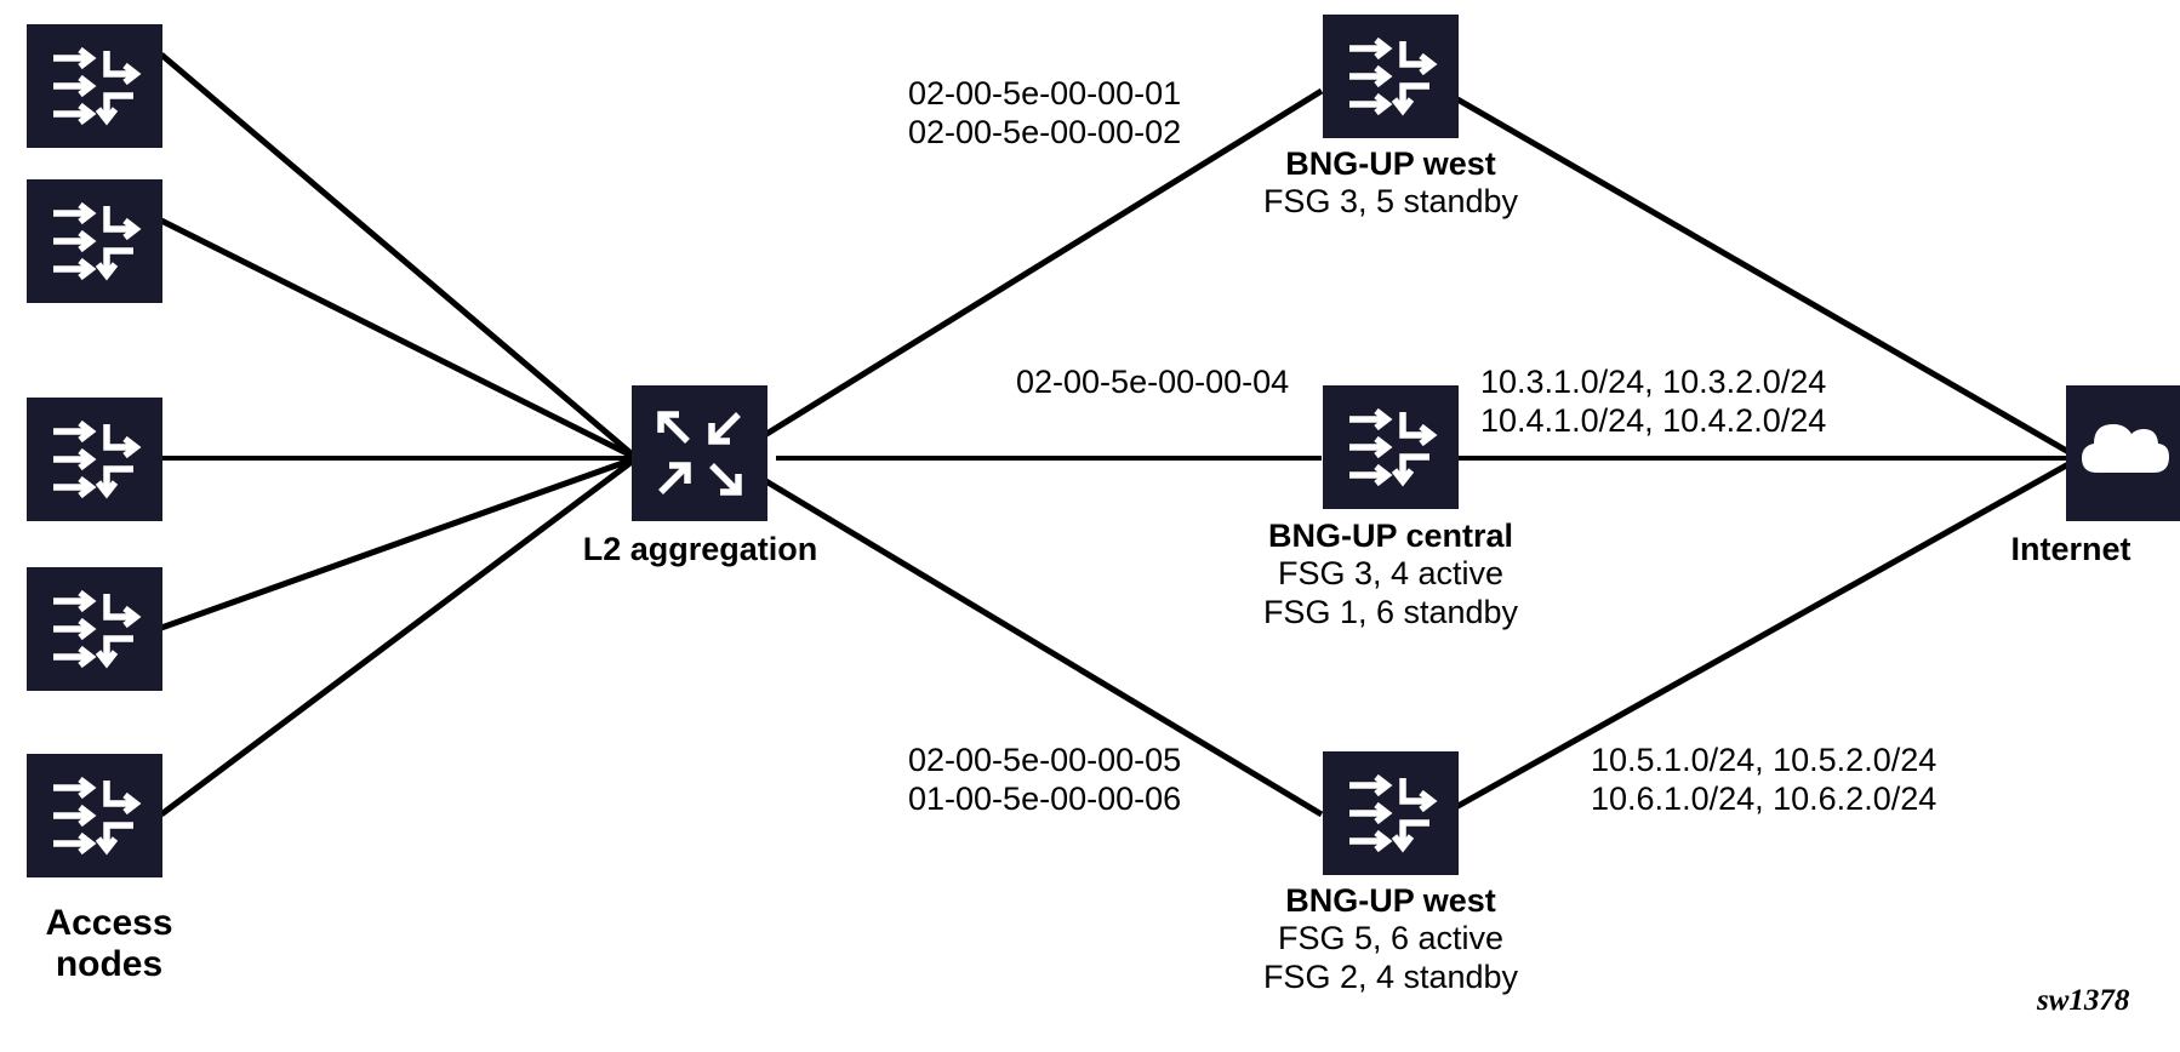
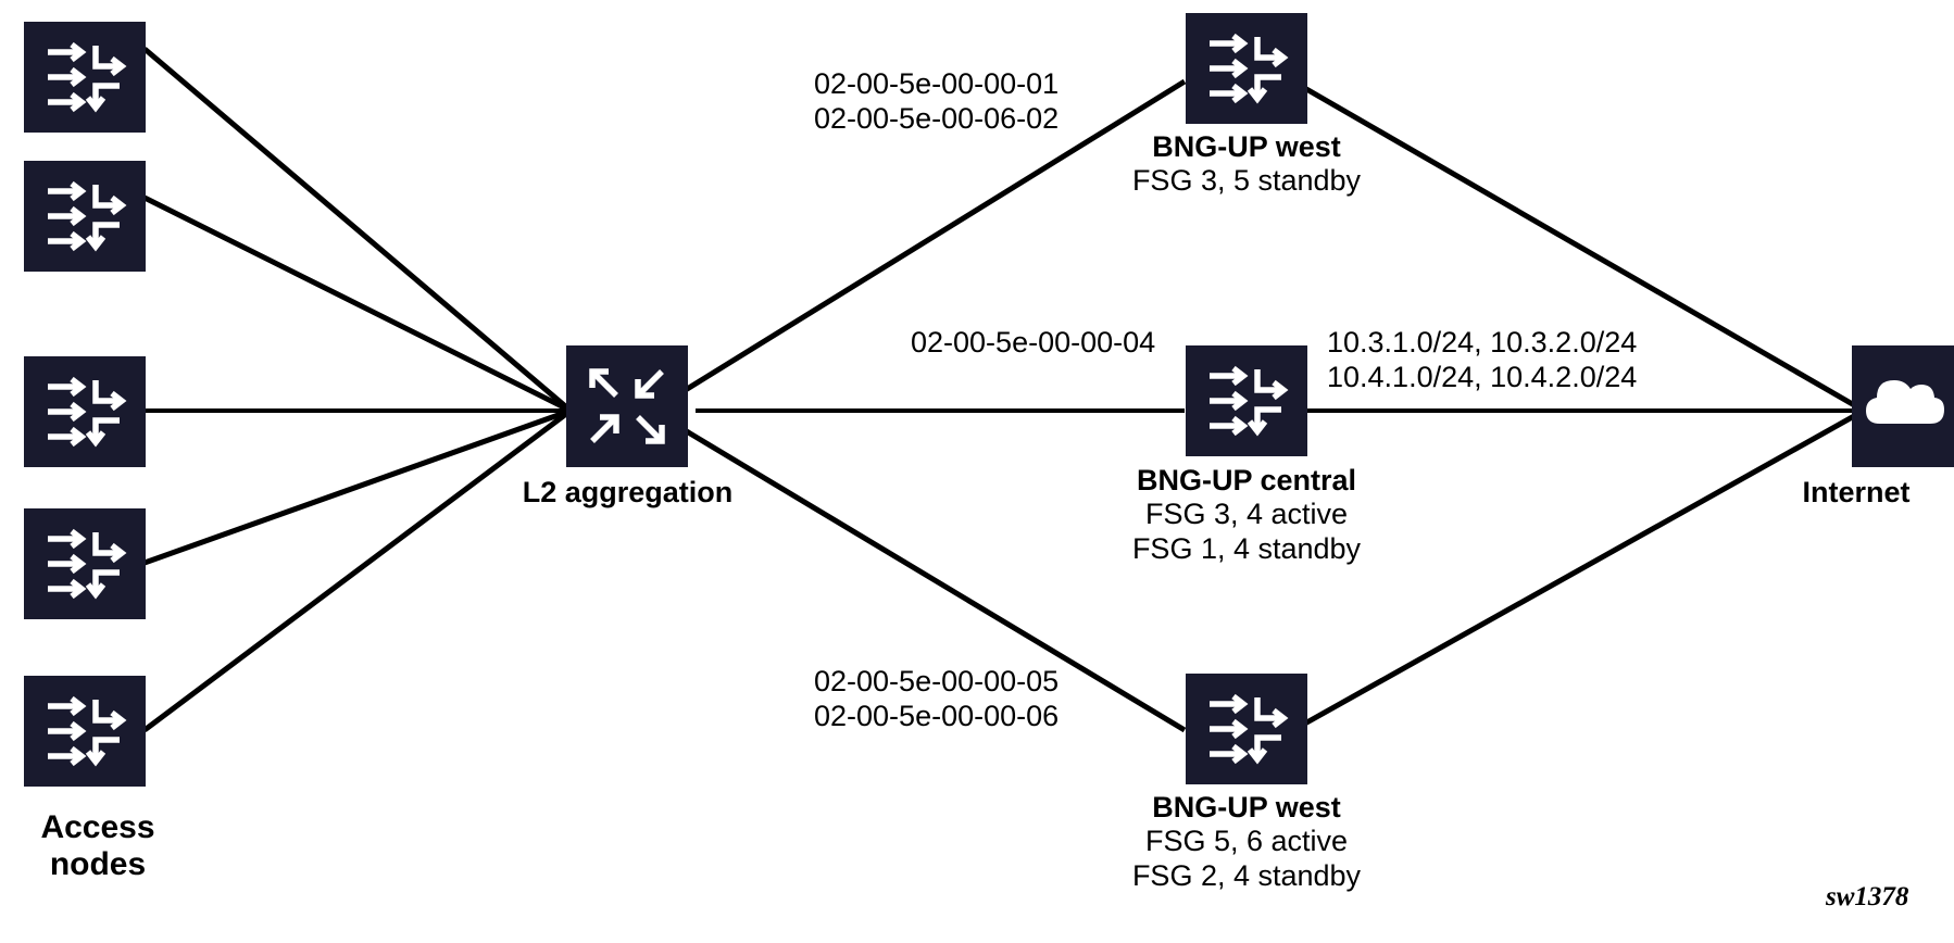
  Access
  nodes
  L2 aggregation
  BNG-UP west
  FSG 3, 5 standby
  BNG-UP central
  FSG 3, 4 active
- FSG 1, 6 standby
+ FSG 1, 4 standby
  BNG-UP west
  FSG 5, 6 active
  FSG 2, 4 standby
  Internet
  02-00-5e-00-00-01
- 02-00-5e-00-00-02
+ 02-00-5e-00-06-02
  02-00-5e-00-00-04
  02-00-5e-00-00-05
- 01-00-5e-00-00-06
+ 02-00-5e-00-00-06
  10.3.1.0/24, 10.3.2.0/24
  10.4.1.0/24, 10.4.2.0/24
- 10.5.1.0/24, 10.5.2.0/24
- 10.6.1.0/24, 10.6.2.0/24
  sw1378
